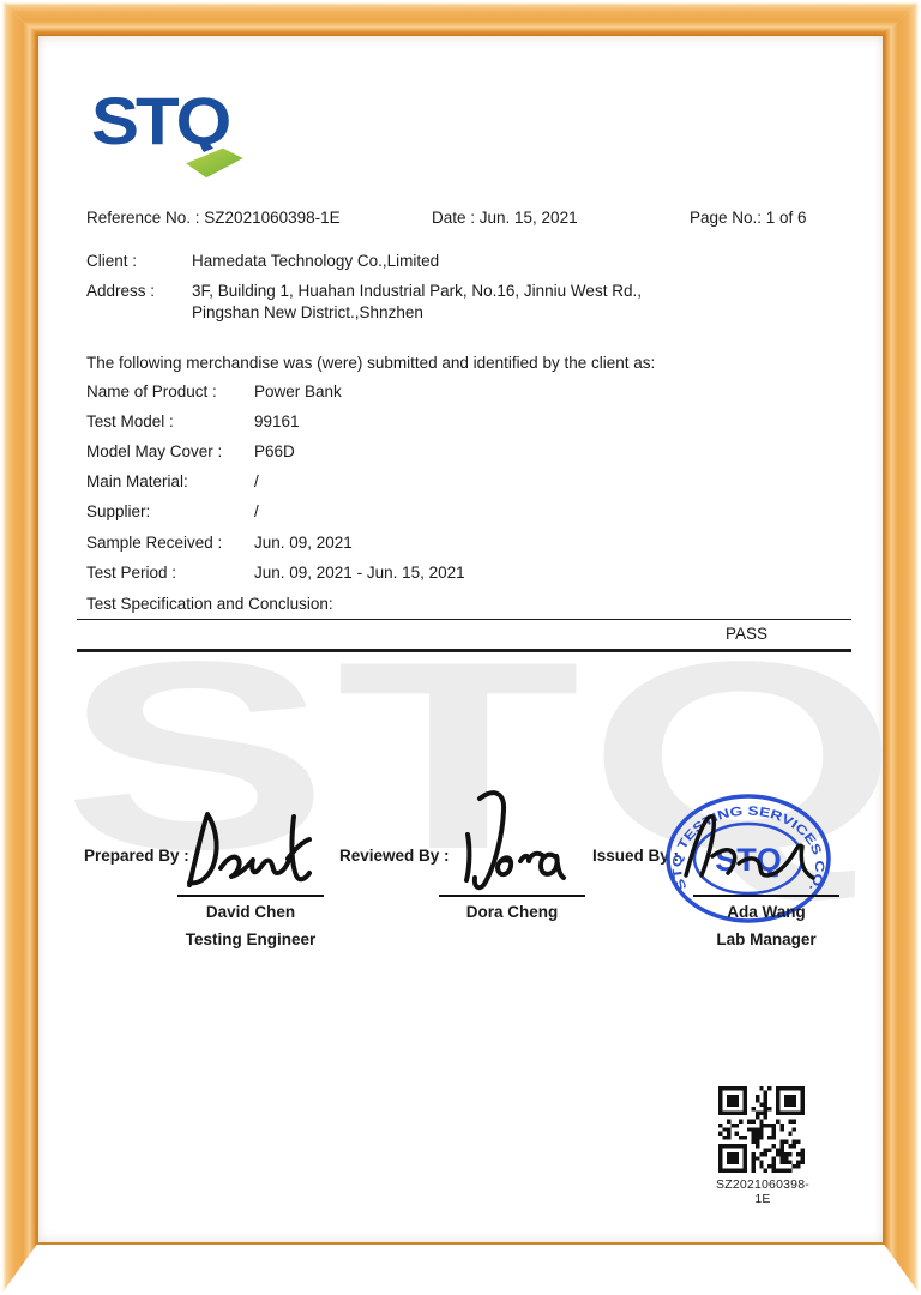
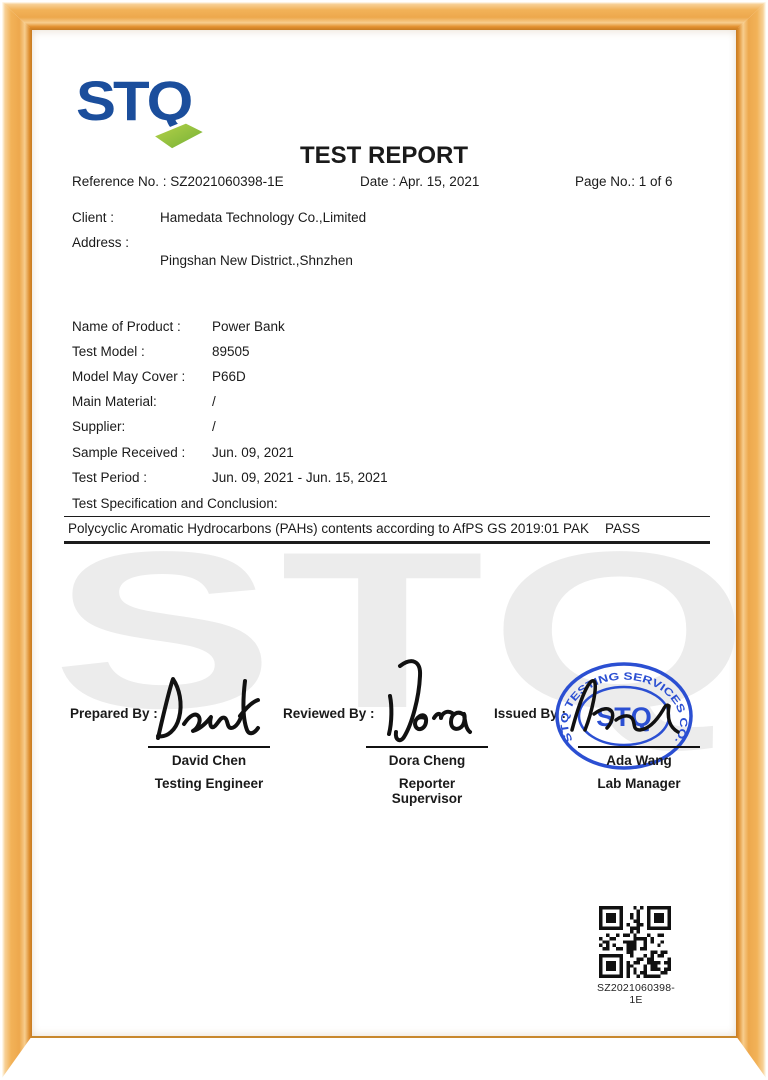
  STQ
  STQ
+ TEST REPORT
  Reference No. : SZ2021060398-1E
- Date : Jun. 15, 2021
+ Date : Apr. 15, 2021
  Page No.: 1 of 6
  Client :
  Hamedata Technology Co.,Limited
  Address :
- 3F, Building 1, Huahan Industrial Park, No.16, Jinniu West Rd.,
  Pingshan New District.,Shnzhen
- The following merchandise was (were) submitted and identified by the client as:
  Name of Product :
  Power Bank
  Test Model :
- 99161
+ 89505
  Model May Cover :
  P66D
  Main Material:
  /
  Supplier:
  /
  Sample Received :
  Jun. 09, 2021
  Test Period :
  Jun. 09, 2021 - Jun. 15, 2021
  Test Specification and Conclusion:
+ Polycyclic Aromatic Hydrocarbons (PAHs) contents according to AfPS GS 2019:01 PAK
  PASS
  Prepared By :
  Reviewed By :
  Issued By :
  David Chen
  Dora Cheng
  Ada Wang
  Testing Engineer
+ Reporter Supervisor
  Lab Manager
  SZ2021060398-1E
